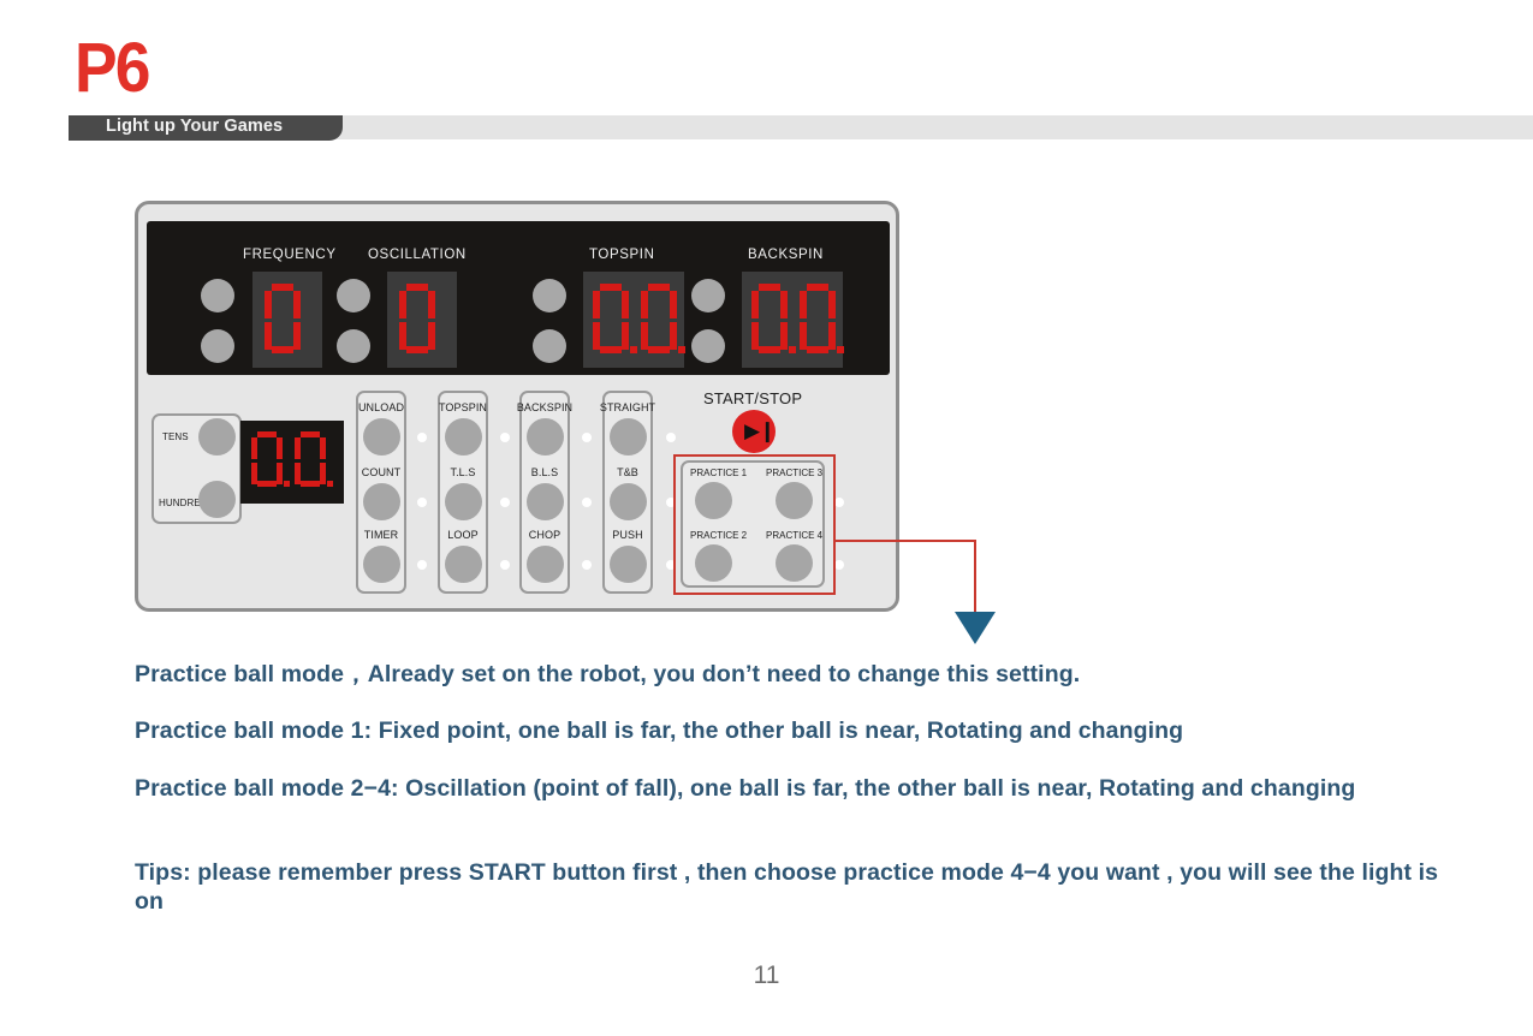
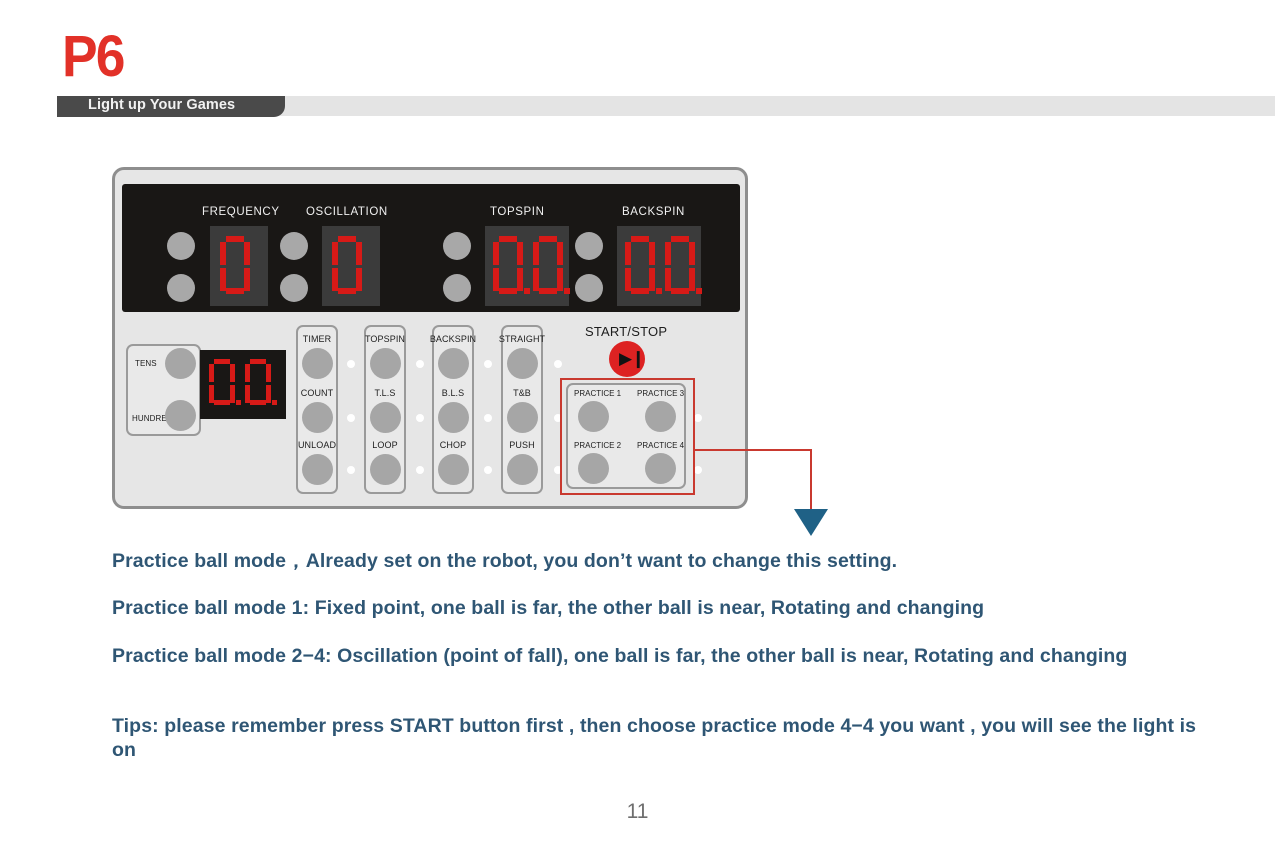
  P6
  Light up Your Games
  FREQUENCY
  OSCILLATION
  TOPSPIN
  BACKSPIN
  TENS
  HUNDRE
- UNLOAD
+ TIMER
  COUNT
- TIMER
+ UNLOAD
  TOPSPIN
  T.L.S
  LOOP
  BACKSPIN
  B.L.S
  CHOP
  STRAIGHT
  T&B
  PUSH
  START/STOP
  ▶❙
  PRACTICE 1
  PRACTICE 3
  PRACTICE 2
  PRACTICE 4
- Practice ball mode，Already set on the robot, you don’t need to change this setting.
+ Practice ball mode，Already set on the robot, you don’t want to change this setting.
  Practice ball mode 1: Fixed point, one ball is far, the other ball is near, Rotating and changing
  Practice ball mode 2−4: Oscillation (point of fall), one ball is far, the other ball is near, Rotating and changing
  Tips: please remember press START button first , then choose practice mode 4−4 you want , you will see the light is on
  11
